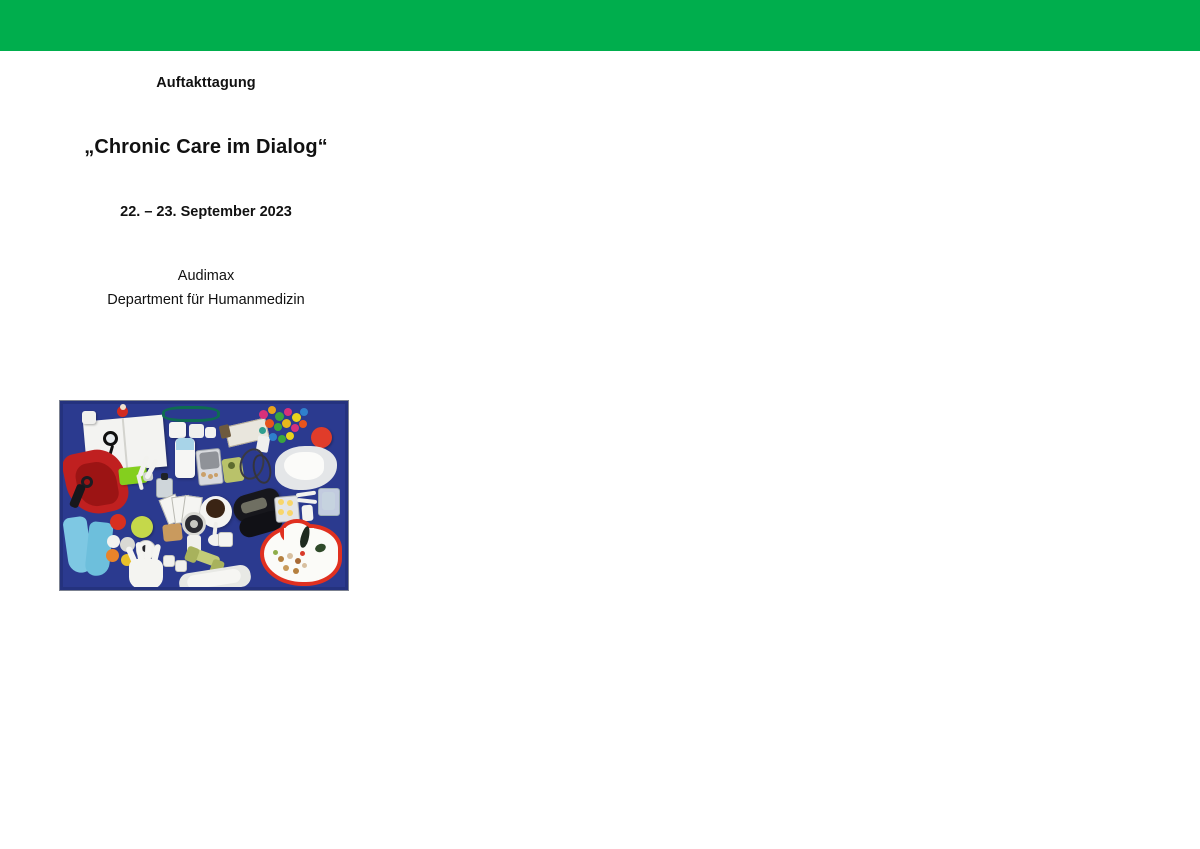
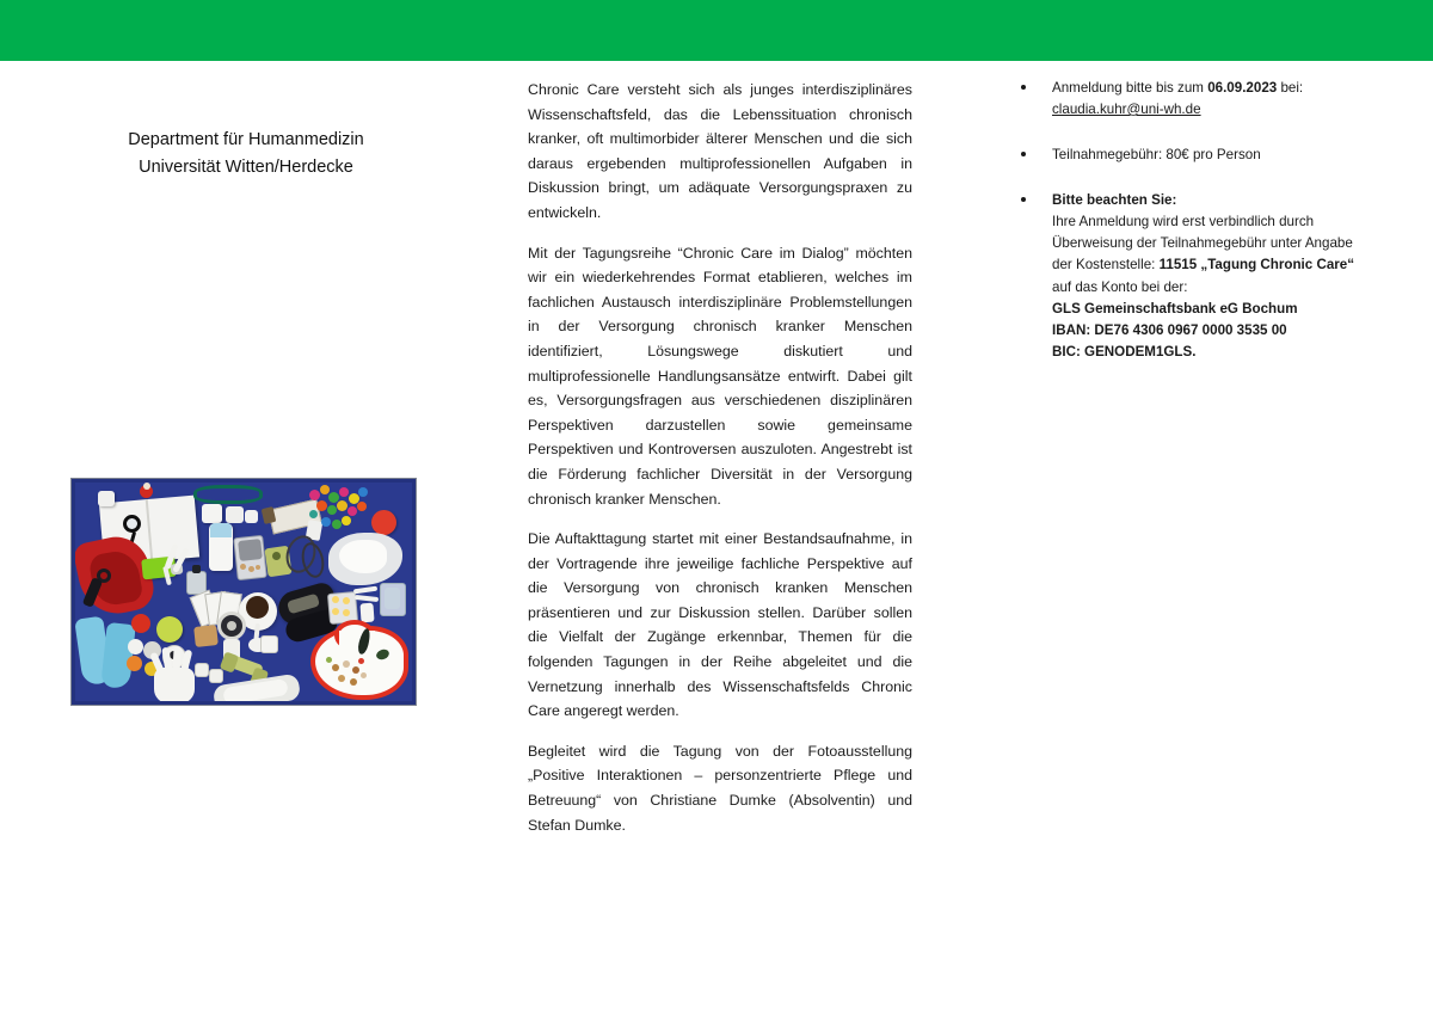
- Auftakttagung
- „Chronic Care im Dialog“
- 22. – 23. September 2023
- Audimax
  Department für Humanmedizin
+ Universität Witten/Herdecke
+ Chronic Care versteht sich als junges interdisziplinäres Wissenschaftsfeld, das die Lebenssituation chronisch kranker, oft multimorbider älterer Menschen und die sich daraus ergebenden multiprofessionellen Aufgaben in Diskussion bringt, um adäquate Versorgungspraxen zu entwickeln.
+ Mit der Tagungsreihe “Chronic Care im Dialog” möchten wir ein wiederkehrendes Format etablieren, welches im fachlichen Austausch interdisziplinäre Problemstellungen in der Versorgung chronisch kranker Menschen identifiziert, Lösungswege diskutiert und multiprofessionelle Handlungsansätze entwirft. Dabei gilt es, Versorgungsfragen aus verschiedenen disziplinären Perspektiven darzustellen sowie gemeinsame Perspektiven und Kontroversen auszuloten. Angestrebt ist die Förderung fachlicher Diversität in der Versorgung chronisch kranker Menschen.
+ Die Auftakttagung startet mit einer Bestandsaufnahme, in der Vortragende ihre jeweilige fachliche Perspektive auf die Versorgung von chronisch kranken Menschen präsentieren und zur Diskussion stellen. Darüber sollen die Vielfalt der Zugänge erkennbar, Themen für die folgenden Tagungen in der Reihe abgeleitet und die Vernetzung innerhalb des Wissenschaftsfelds Chronic Care angeregt werden.
+ Begleitet wird die Tagung von der Fotoausstellung „Positive Interaktionen – personzentrierte Pflege und Betreuung“ von Christiane Dumke (Absolventin) und Stefan Dumke.
+ Anmeldung bitte bis zum 06.09.2023 bei:
+ claudia.kuhr@uni-wh.de
+ Teilnahmegebühr: 80€ pro Person
+ Bitte beachten Sie:
+ Ihre Anmeldung wird erst verbindlich durch
+ Überweisung der Teilnahmegebühr unter Angabe
+ der Kostenstelle: 11515 „Tagung Chronic Care“
+ auf das Konto bei der:
+ GLS Gemeinschaftsbank eG Bochum
+ IBAN: DE76 4306 0967 0000 3535 00
+ BIC: GENODEM1GLS.
